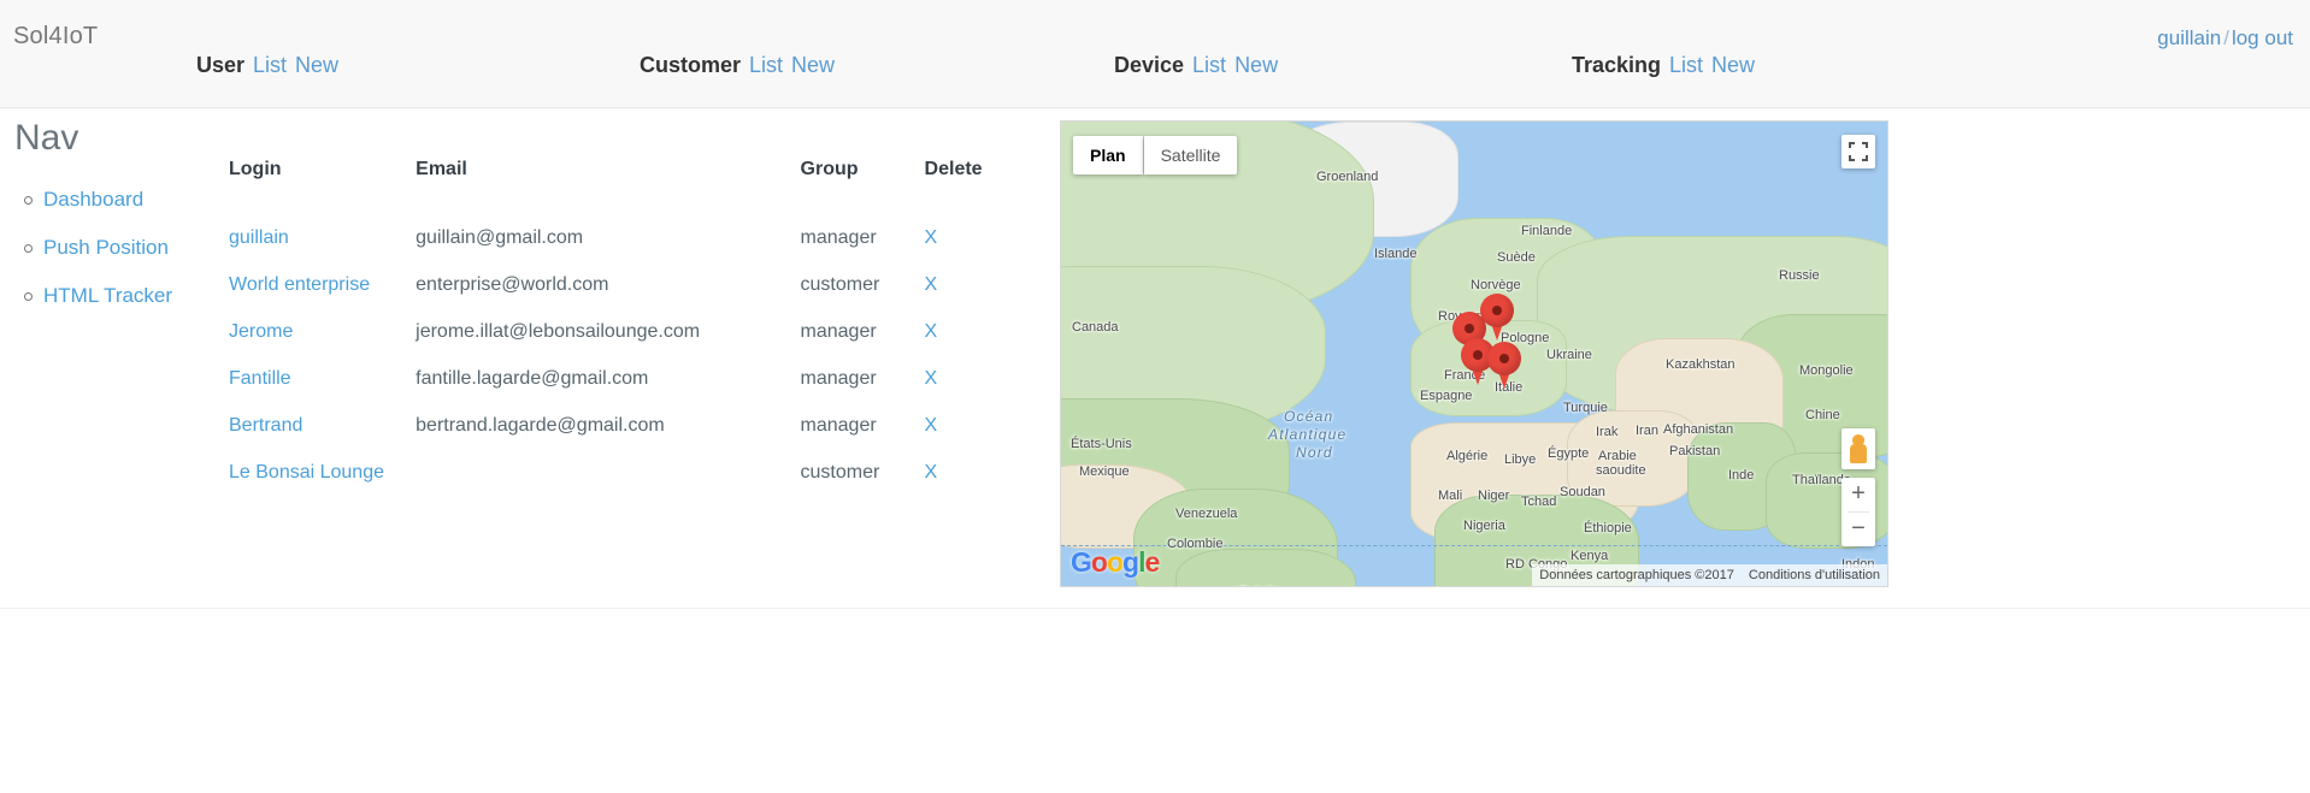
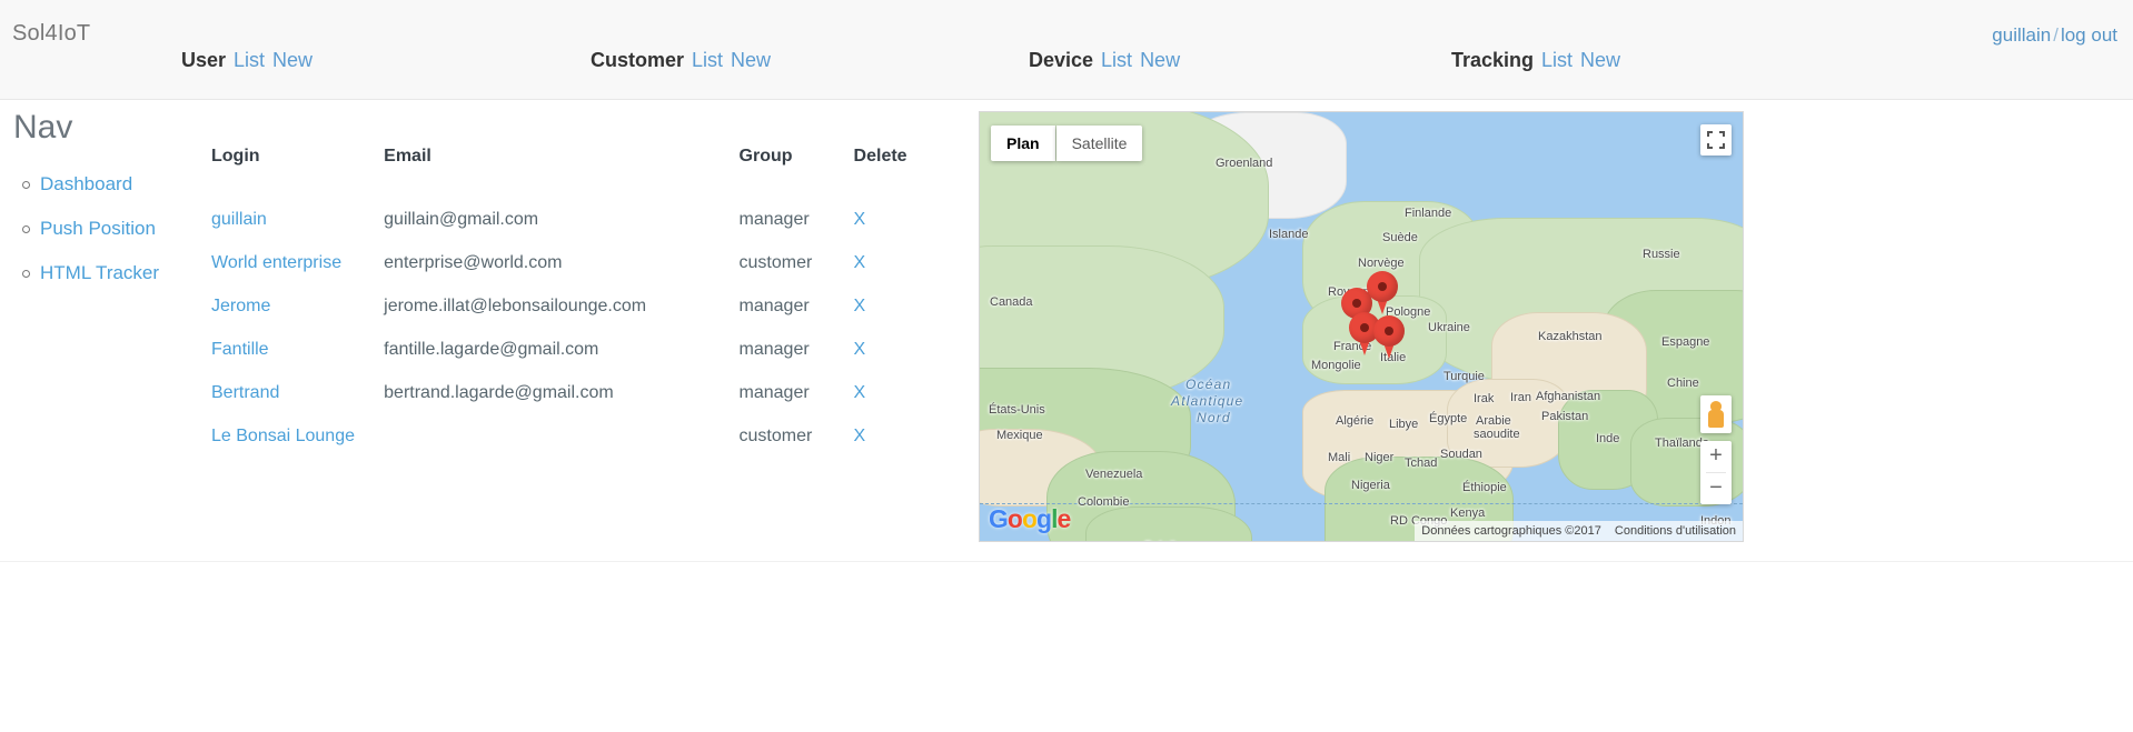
  Sol4IoT
  guillain/log out
  User List New
  Customer List New
  Device List New
  Tracking List New
  Nav
  Dashboard
  Push Position
  HTML Tracker
  Login	Email	Group	Delete
  guillain	guillain@gmail.com	manager	X
  World enterprise	enterprise@world.com	customer	X
  Jerome	jerome.illat@lebonsailounge.com	manager	X
  Fantille	fantille.lagarde@gmail.com	manager	X
  Bertrand	bertrand.lagarde@gmail.com	manager	X
  Le Bonsai Lounge		customer	X
  Groenland
  Islande
  Norvège
  Finlande
  Suède
  Russie
  Pologne
  Ukraine
  Kazakhstan
- Mongolie
+ Espagne
  Frane
  Italie
- Espagne
+ Mongolie
  Turquie
  Chine
  Irak
  Iran
  Afghanistan
  Pakistan
  Canada
  États-Unis
  Mexique
  Algérie
  Libye
  Égypte
  Arabie
  saoudite
  Inde
  Thaïland
  Mali
  Niger
  Tchad
  Soudan
  Nigeria
  Éthiopie
  RD Congo
  Kenya
  Venezuela
  Colombie
  Indon
  Océan
  Atlantique
  Nord
  Plan
  Satellite
  +
  −
  Google
  Données cartographiques ©2017
  Conditions d'utilisation
